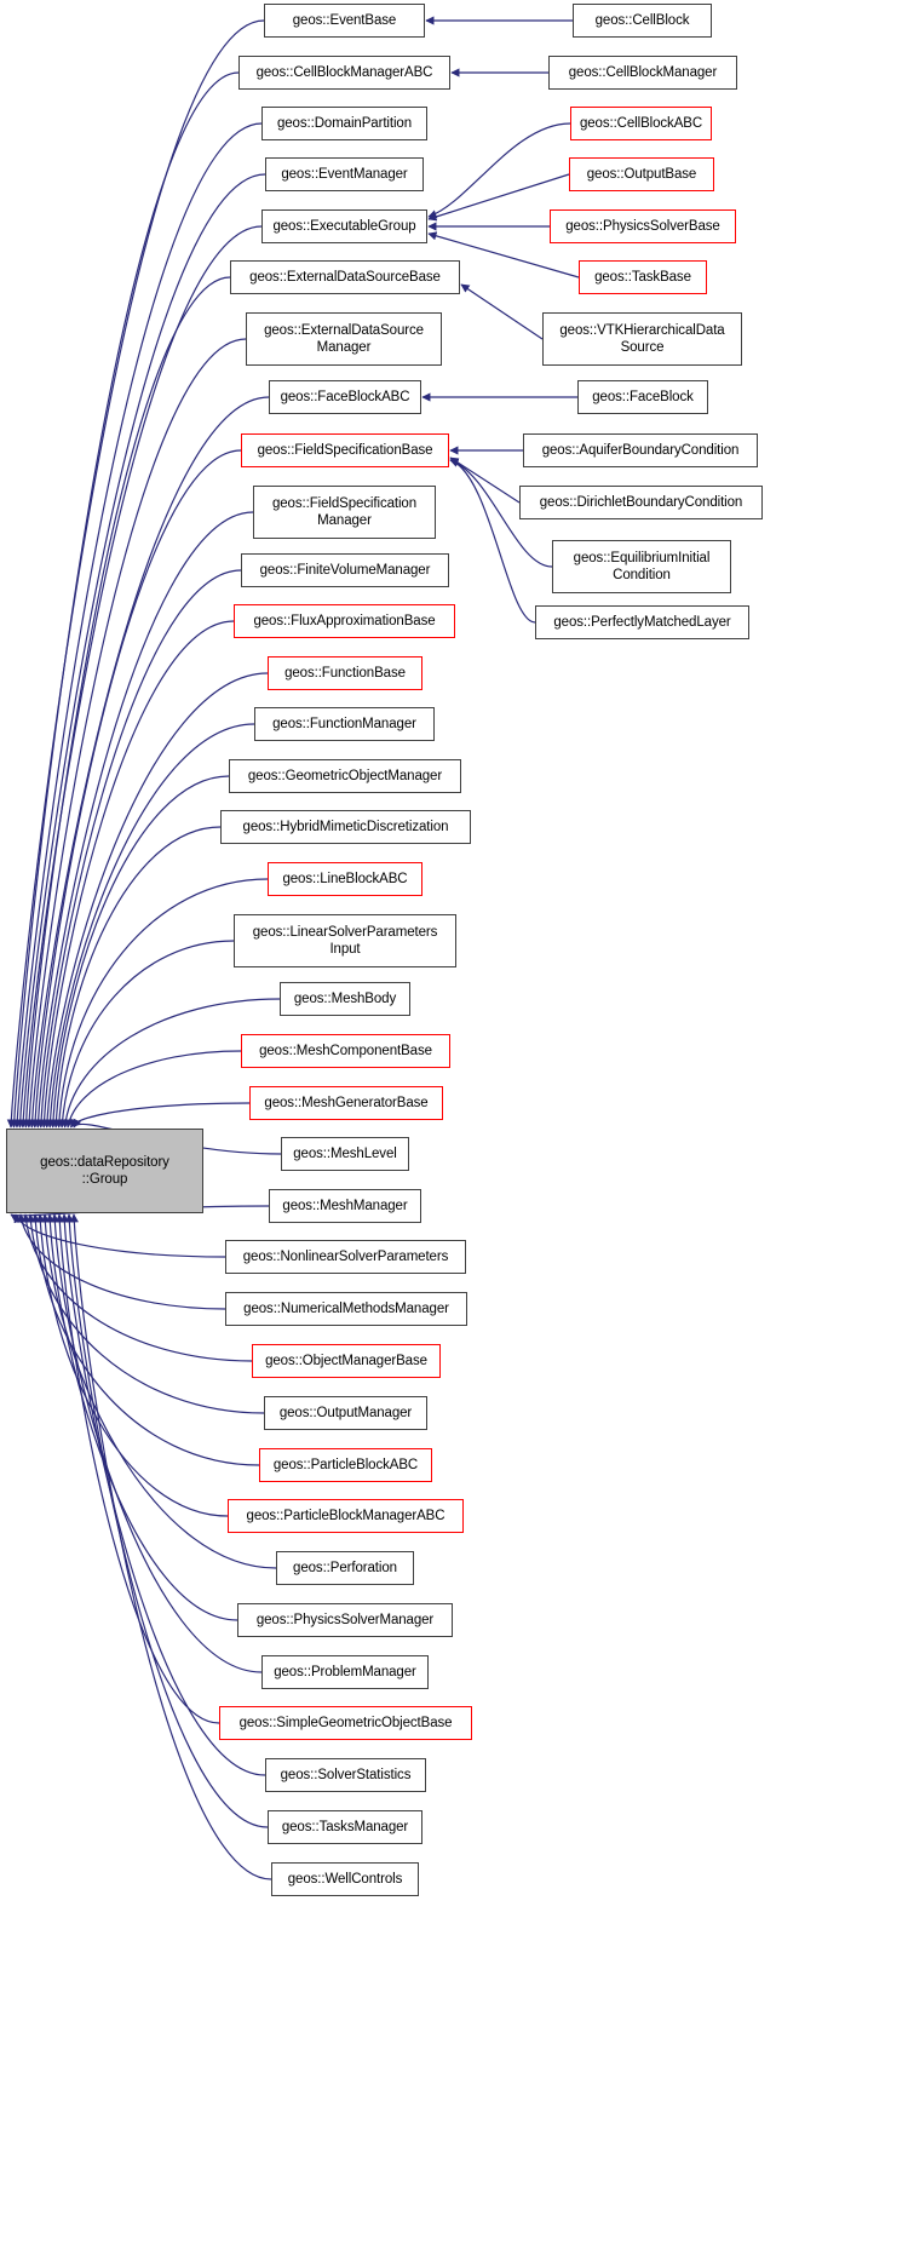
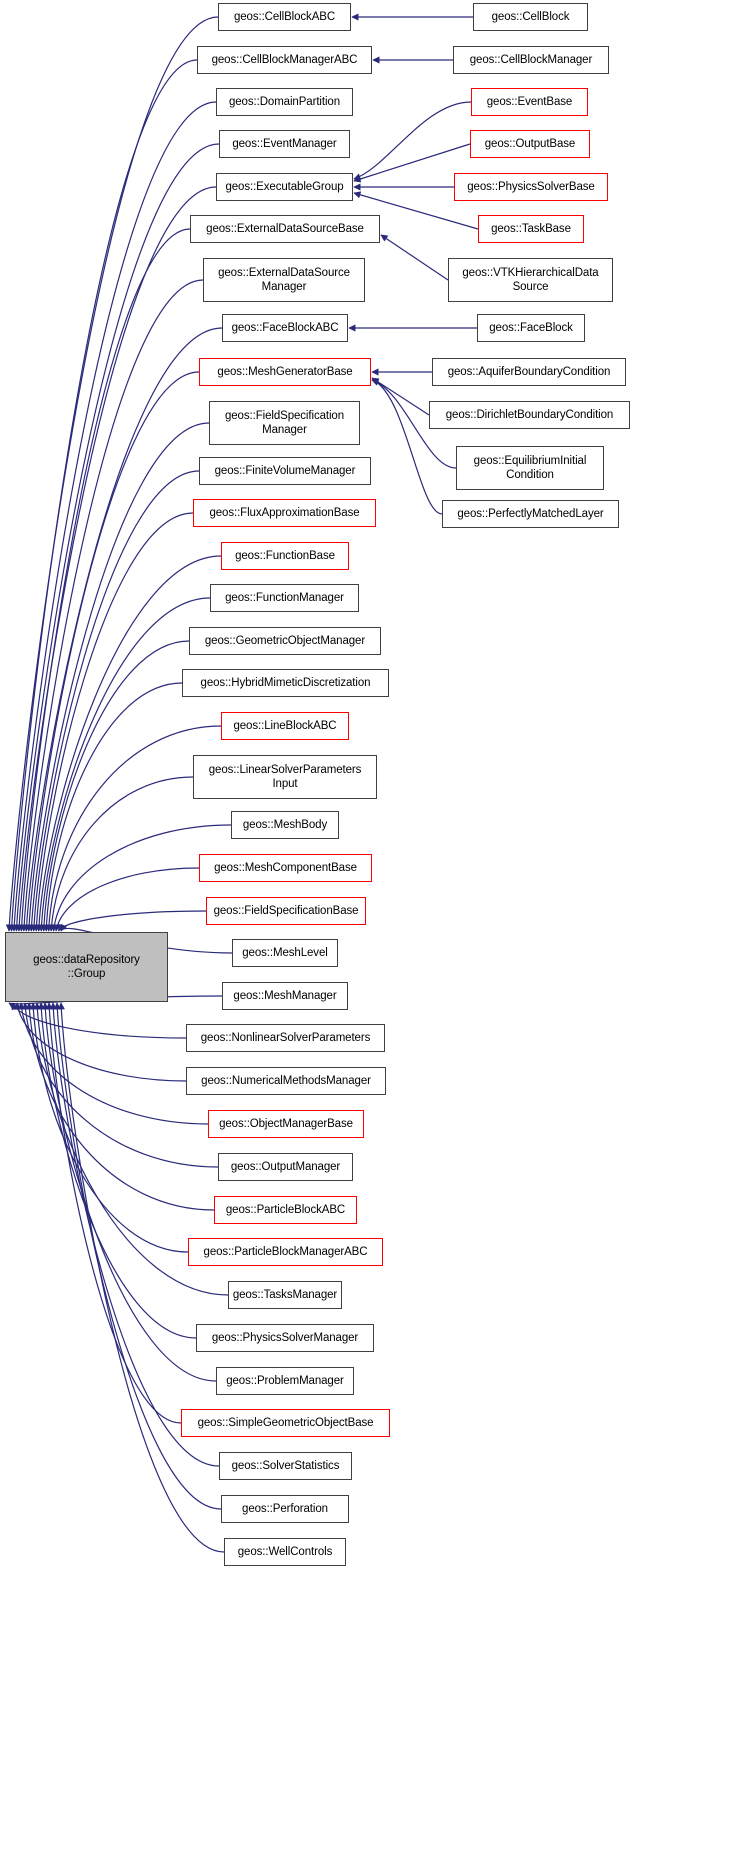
  geos::dataRepository
  ::Group
- geos::EventBase
+ geos::CellBlockABC
  geos::CellBlock
  geos::CellBlockManagerABC
  geos::CellBlockManager
  geos::DomainPartition
- geos::CellBlockABC
+ geos::EventBase
  geos::EventManager
  geos::OutputBase
  geos::ExecutableGroup
  geos::PhysicsSolverBase
  geos::ExternalDataSourceBase
  geos::TaskBase
  geos::ExternalDataSource
  Manager
  geos::VTKHierarchicalData
  Source
  geos::FaceBlockABC
  geos::FaceBlock
- geos::FieldSpecificationBase
+ geos::MeshGeneratorBase
  geos::AquiferBoundaryCondition
  geos::FieldSpecification
  Manager
  geos::DirichletBoundaryCondition
  geos::FiniteVolumeManager
  geos::EquilibriumInitial
  Condition
  geos::FluxApproximationBase
  geos::PerfectlyMatchedLayer
  geos::FunctionBase
  geos::FunctionManager
  geos::GeometricObjectManager
  geos::HybridMimeticDiscretization
  geos::LineBlockABC
  geos::LinearSolverParameters
  Input
  geos::MeshBody
  geos::MeshComponentBase
- geos::MeshGeneratorBase
+ geos::FieldSpecificationBase
  geos::MeshLevel
  geos::MeshManager
  geos::NonlinearSolverParameters
  geos::NumericalMethodsManager
  geos::ObjectManagerBase
  geos::OutputManager
  geos::ParticleBlockABC
  geos::ParticleBlockManagerABC
- geos::Perforation
+ geos::TasksManager
  geos::PhysicsSolverManager
  geos::ProblemManager
  geos::SimpleGeometricObjectBase
  geos::SolverStatistics
- geos::TasksManager
+ geos::Perforation
  geos::WellControls
